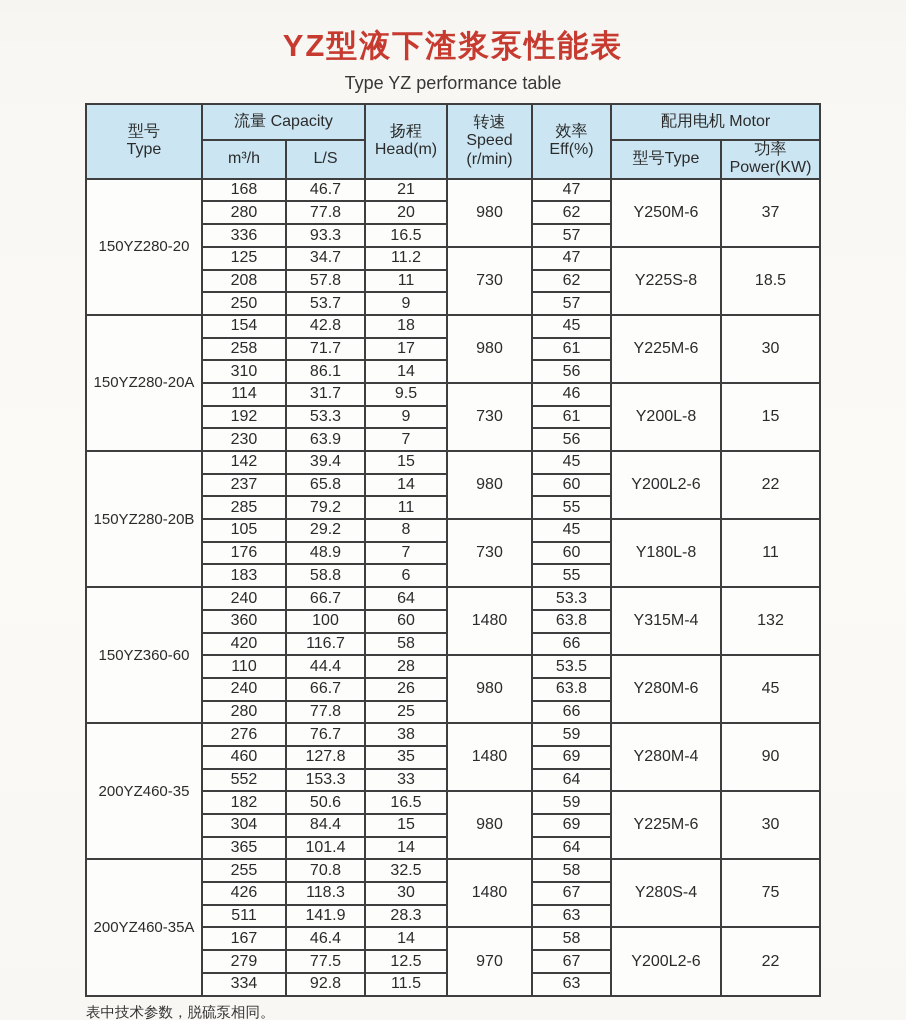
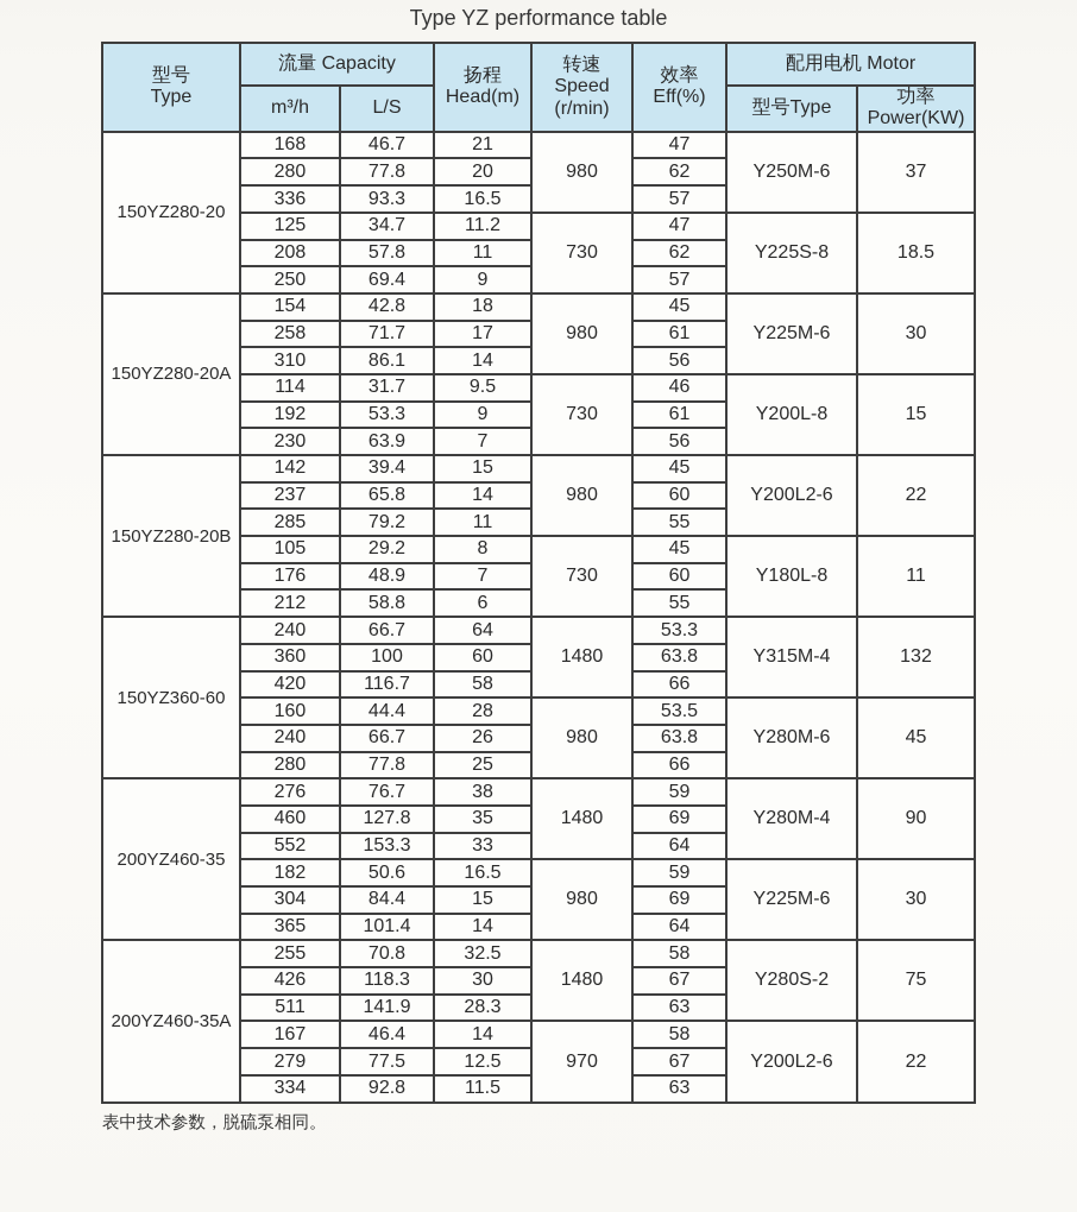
- YZ型液下渣浆泵性能表
  Type YZ performance table
  型号 Type	流量 Capacity	扬程 Head(m)	转速 Speed (r/min)	效率 Eff(%)	配用电机 Motor
  m³/h	L/S	型号Type	功率Power(KW)
  150YZ280-20	168	46.7	21	980	47	Y250M-6	37
  280	77.8	20	62
  336	93.3	16.5	57
  125	34.7	11.2	730	47	Y225S-8	18.5
  208	57.8	11	62
- 250	53.7	9	57
+ 250	69.4	9	57
  150YZ280-20A	154	42.8	18	980	45	Y225M-6	30
  258	71.7	17	61
  310	86.1	14	56
  114	31.7	9.5	730	46	Y200L-8	15
  192	53.3	9	61
  230	63.9	7	56
  150YZ280-20B	142	39.4	15	980	45	Y200L2-6	22
  237	65.8	14	60
  285	79.2	11	55
  105	29.2	8	730	45	Y180L-8	11
  176	48.9	7	60
- 183	58.8	6	55
+ 212	58.8	6	55
  150YZ360-60	240	66.7	64	1480	53.3	Y315M-4	132
  360	100	60	63.8
  420	116.7	58	66
- 110	44.4	28	980	53.5	Y280M-6	45
+ 160	44.4	28	980	53.5	Y280M-6	45
  240	66.7	26	63.8
  280	77.8	25	66
  200YZ460-35	276	76.7	38	1480	59	Y280M-4	90
  460	127.8	35	69
  552	153.3	33	64
  182	50.6	16.5	980	59	Y225M-6	30
  304	84.4	15	69
  365	101.4	14	64
- 200YZ460-35A	255	70.8	32.5	1480	58	Y280S-4	75
+ 200YZ460-35A	255	70.8	32.5	1480	58	Y280S-2	75
  426	118.3	30	67
  511	141.9	28.3	63
  167	46.4	14	970	58	Y200L2-6	22
  279	77.5	12.5	67
  334	92.8	11.5	63
  表中技术参数，脱硫泵相同。
